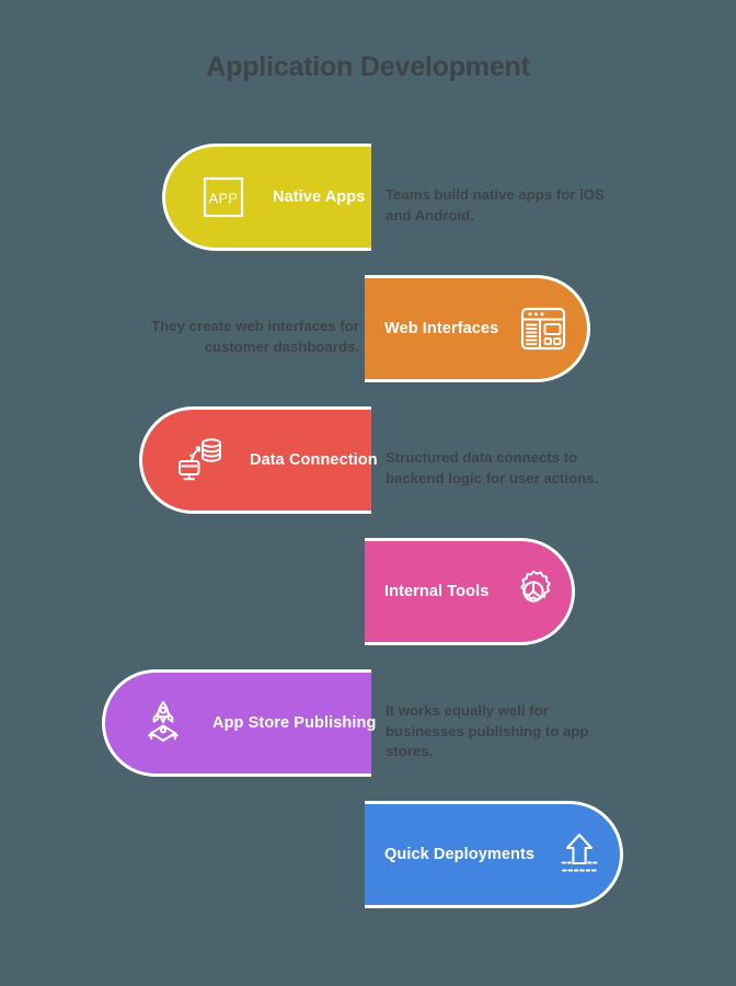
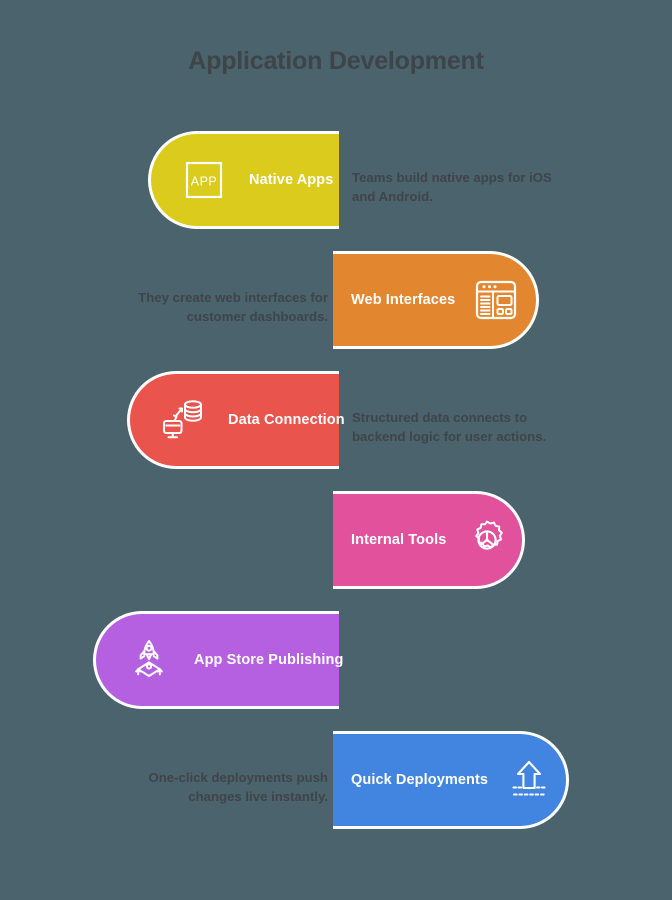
  Application Development
  APP
  Native Apps
  Teams build native apps for iOS and Android.
  Web Interfaces
  They create web interfaces for customer dashboards.
  Data Connection
  Structured data connects to backend logic for user actions.
  Internal Tools
  App Store Publishing
- It works equally well for businesses publishing to app stores.
  Quick Deployments
+ One-click deployments push changes live instantly.
